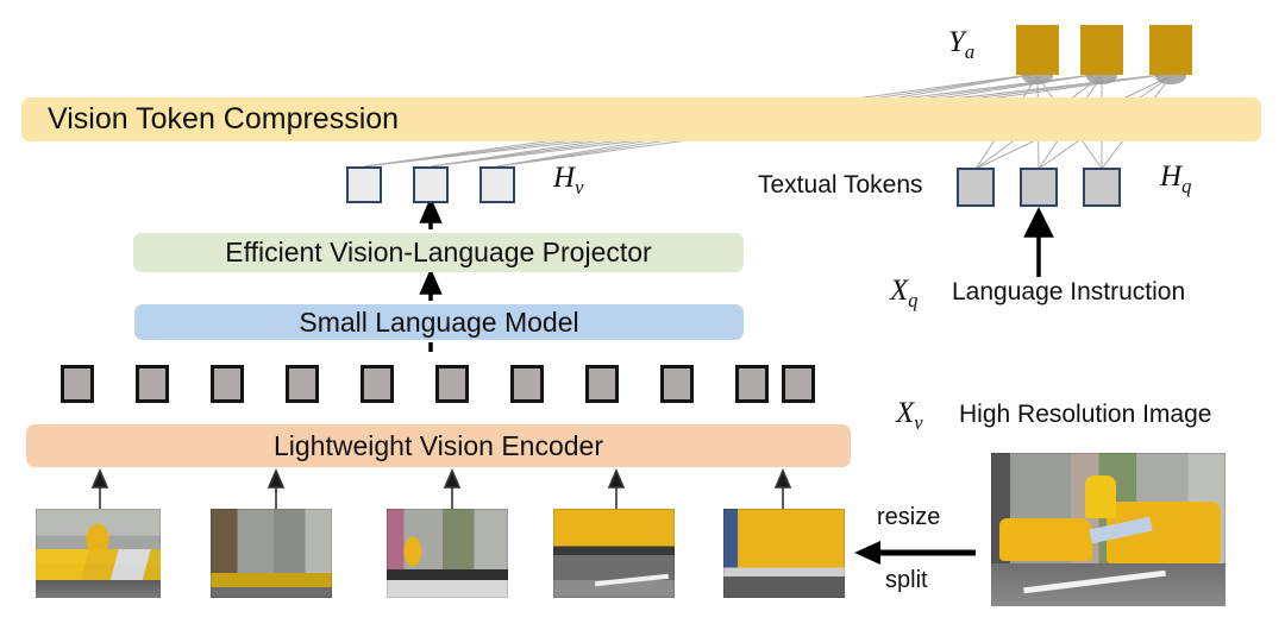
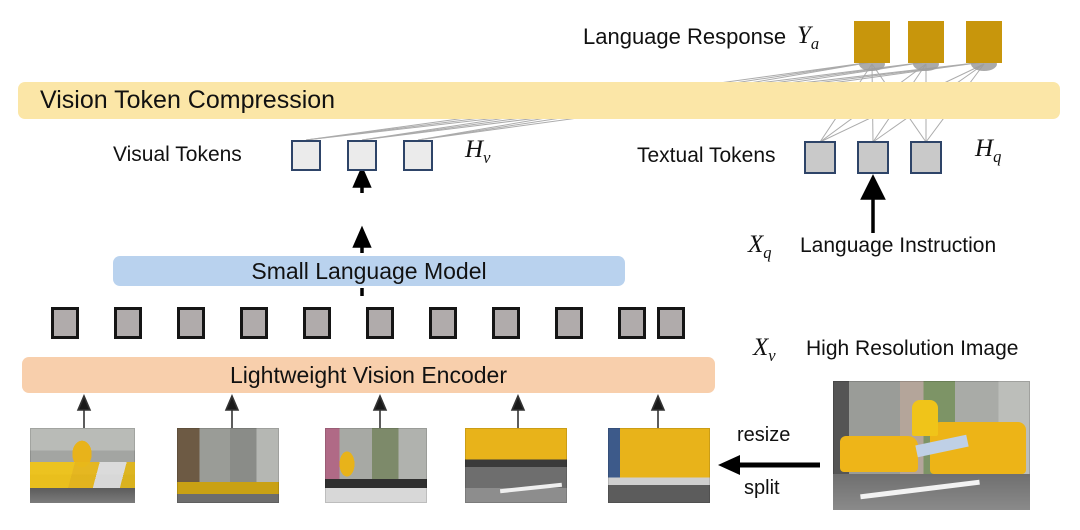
  Vision Token Compression
- Efficient Vision-Language Projector
  Small Language Model
  Lightweight Vision Encoder
+ Language Response
  Ya
+ Visual Tokens
  Hv
  Textual Tokens
  Hq
  Xq
  Language Instruction
  Xv
  High Resolution Image
  resize
  split
